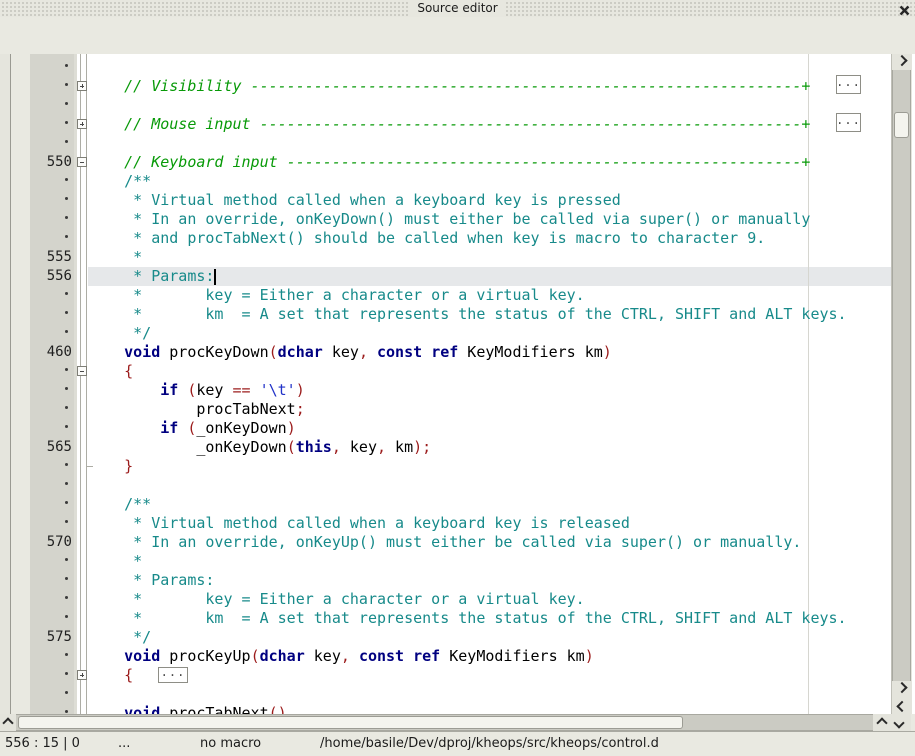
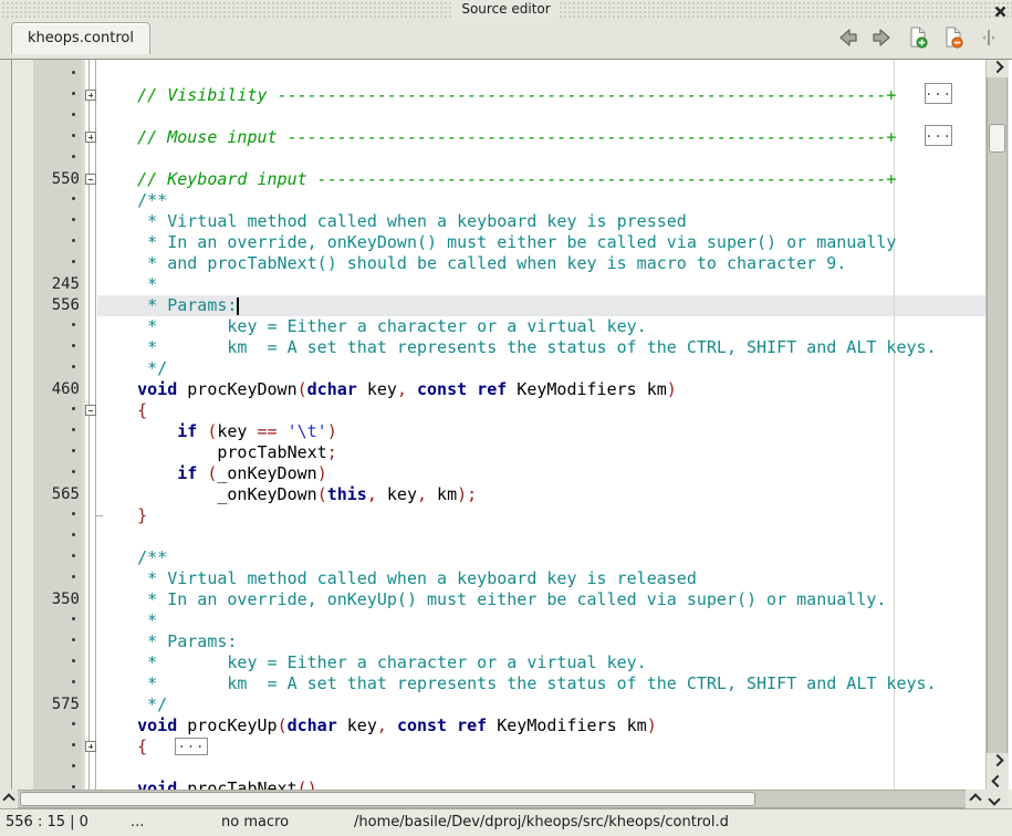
  Source editor
+ kheops.control
  // Visibility -------------------------------------------------------------+
  // Mouse input ------------------------------------------------------------+
  // Keyboard input ---------------------------------------------------------+
  /**
  * Virtual method called when a keyboard key is pressed
  * In an override, onKeyDown() must either be called via super() or manually
  * and procTabNext() should be called when key is macro to character 9.
  *
  * Params:
  * key = Either a character or a virtual key.
  * km = A set that represents the status of the CTRL, SHIFT and ALT keys.
  */
  void procKeyDown(dchar key, const ref KeyModifiers km)
  {
  if (key == '\t')
  procTabNext;
  if (_onKeyDown)
  _onKeyDown(this, key, km);
  }
  /**
  * Virtual method called when a keyboard key is released
  * In an override, onKeyUp() must either be called via super() or manually.
  *
  * Params:
  * key = Either a character or a virtual key.
  * km = A set that represents the status of the CTRL, SHIFT and ALT keys.
  */
  void procKeyUp(dchar key, const ref KeyModifiers km)
  {
  void procTabNext()
  ...
  ...
  ...
  550
- 555
+ 245
  556
  460
  565
- 570
+ 350
  575
  556 : 15 | 0
  ...
  no macro
  /home/basile/Dev/dproj/kheops/src/kheops/control.d
